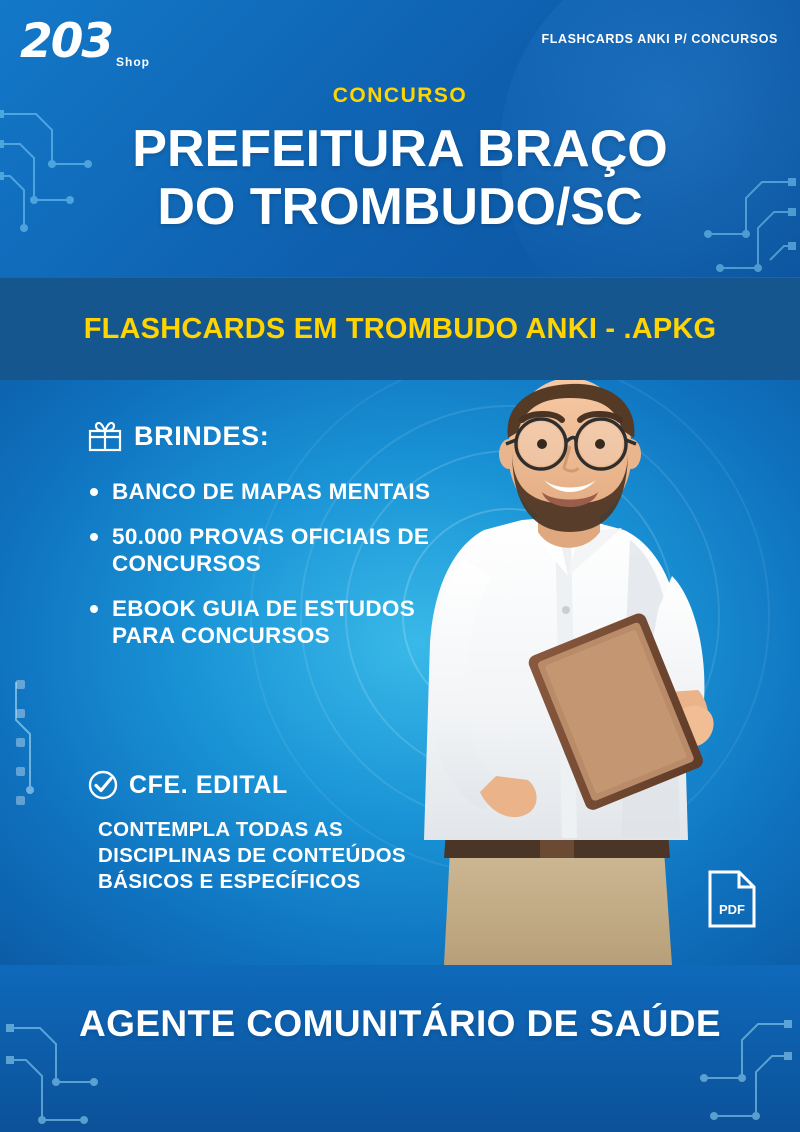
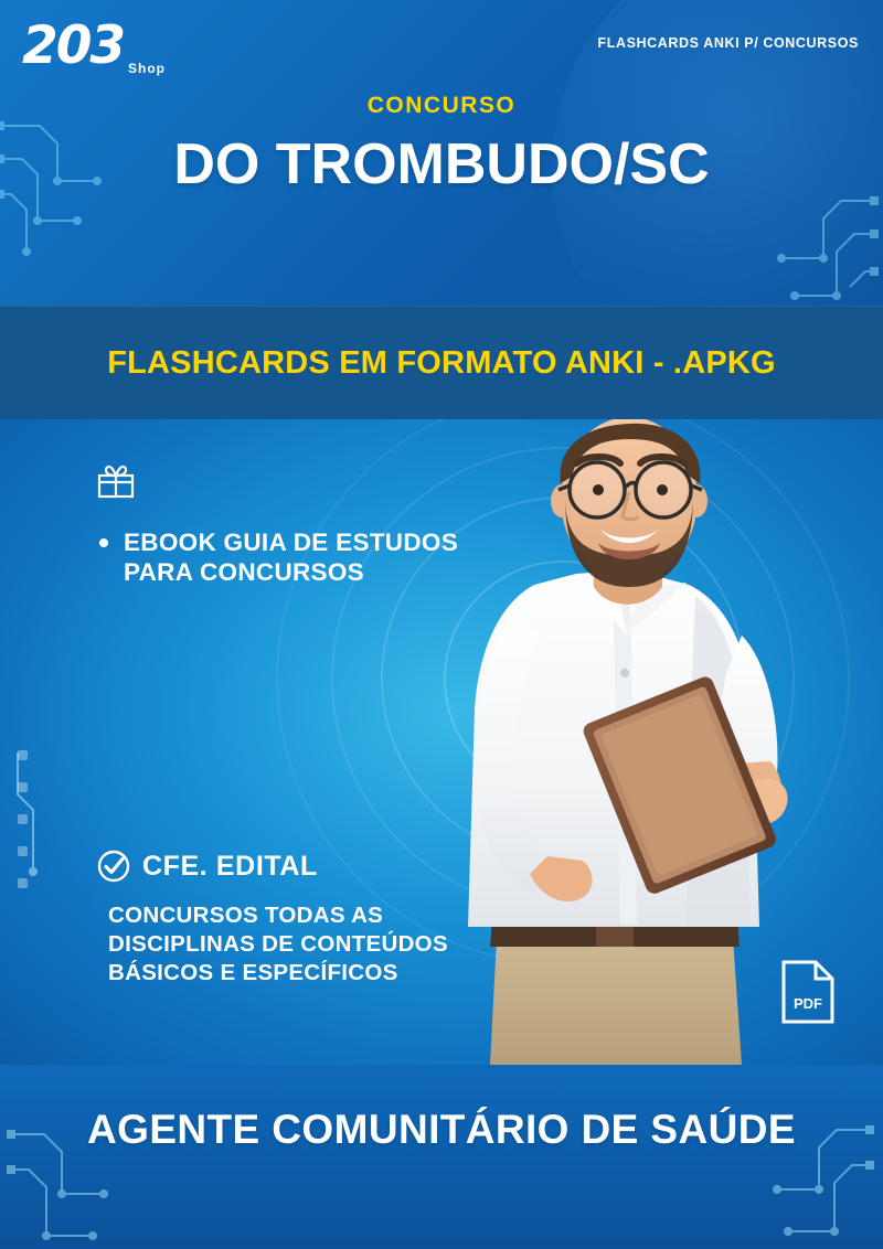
  203
  Shop
  FLASHCARDS ANKI P/ CONCURSOS
  CONCURSO
- PREFEITURA BRAÇO
  DO TROMBUDO/SC
- FLASHCARDS EM TROMBUDO ANKI - .APKG
+ FLASHCARDS EM FORMATO ANKI - .APKG
- BRINDES:
- BANCO DE MAPAS MENTAIS
- 50.000 PROVAS OFICIAIS DE CONCURSOS
  EBOOK GUIA DE ESTUDOS PARA CONCURSOS
  CFE. EDITAL
- CONTEMPLA TODAS AS DISCIPLINAS DE CONTEÚDOS BÁSICOS E ESPECÍFICOS
+ CONCURSOS TODAS AS DISCIPLINAS DE CONTEÚDOS BÁSICOS E ESPECÍFICOS
  PDF
  AGENTE COMUNITÁRIO DE SAÚDE
